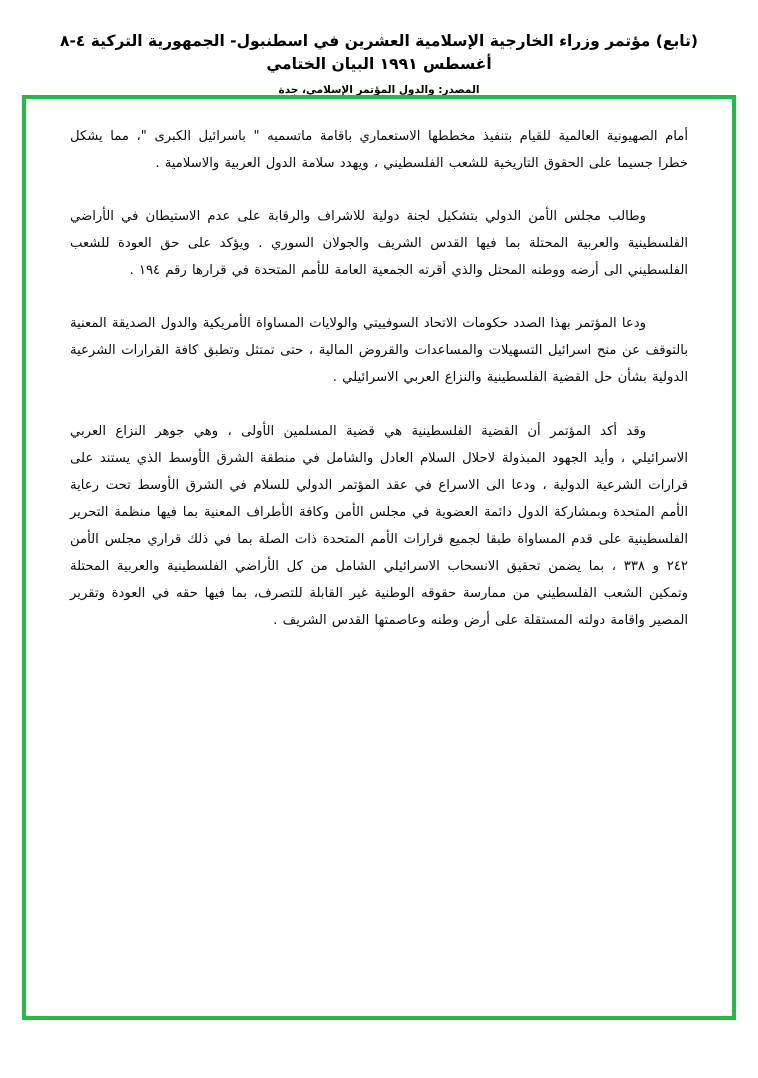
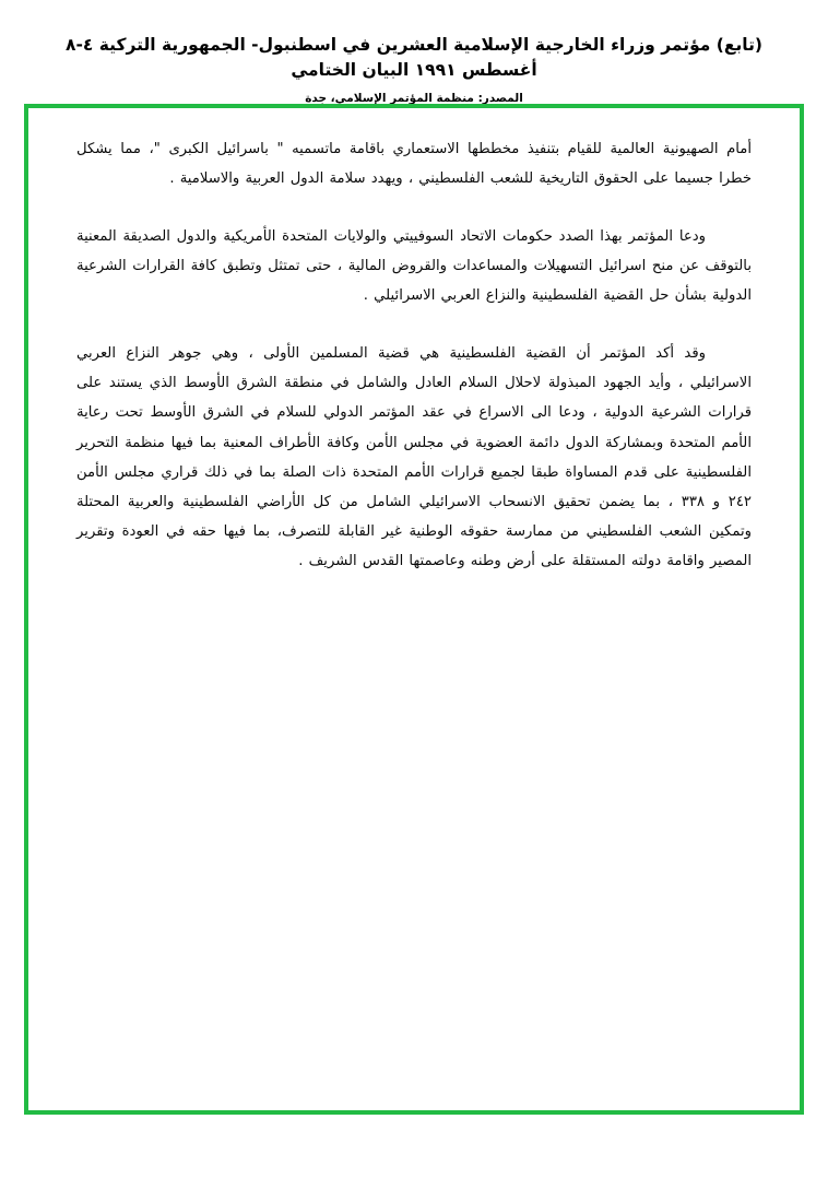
  (تابع) مؤتمر وزراء الخارجية الإسلامية العشرين في اسطنبول- الجمهورية التركية ٤-٨ أغسطس ١٩٩١ البيان الختامي
- المصدر: والدول المؤتمر الإسلامي، جدة
+ المصدر: منظمة المؤتمر الإسلامي، جدة
  أمام الصهيونية العالمية للقيام بتنفيذ مخططها الاستعماري باقامة ماتسميه " باسرائيل الكبرى "، مما يشكل خطرا جسيما على الحقوق التاريخية للشعب الفلسطيني ، ويهدد سلامة الدول العربية والاسلامية .
- وطالب مجلس الأمن الدولي بتشكيل لجنة دولية للاشراف والرقابة على عدم الاستيطان في الأراضي الفلسطينية والعربية المحتلة بما فيها القدس الشريف والجولان السوري . ويؤكد على حق العودة للشعب الفلسطيني الى أرضه ووطنه المحتل والذي أقرته الجمعية العامة للأمم المتحدة في قرارها رقم ١٩٤ .
- ودعا المؤتمر بهذا الصدد حكومات الاتحاد السوفييتي والولايات المساواة الأمريكية والدول الصديقة المعنية بالتوقف عن منح اسرائيل التسهيلات والمساعدات والقروض المالية ، حتى تمتثل وتطبق كافة القرارات الشرعية الدولية بشأن حل القضية الفلسطينية والنزاع العربي الاسرائيلي .
+ ودعا المؤتمر بهذا الصدد حكومات الاتحاد السوفييتي والولايات المتحدة الأمريكية والدول الصديقة المعنية بالتوقف عن منح اسرائيل التسهيلات والمساعدات والقروض المالية ، حتى تمتثل وتطبق كافة القرارات الشرعية الدولية بشأن حل القضية الفلسطينية والنزاع العربي الاسرائيلي .
  وقد أكد المؤتمر أن القضية الفلسطينية هي قضية المسلمين الأولى ، وهي جوهر النزاع العربي الاسرائيلي ، وأيد الجهود المبذولة لاحلال السلام العادل والشامل في منطقة الشرق الأوسط الذي يستند على قرارات الشرعية الدولية ، ودعا الى الاسراع في عقد المؤتمر الدولي للسلام في الشرق الأوسط تحت رعاية الأمم المتحدة وبمشاركة الدول دائمة العضوية في مجلس الأمن وكافة الأطراف المعنية بما فيها منظمة التحرير الفلسطينية على قدم المساواة طبقا لجميع قرارات الأمم المتحدة ذات الصلة بما في ذلك قراري مجلس الأمن ٢٤٢ و ٣٣٨ ، بما يضمن تحقيق الانسحاب الاسرائيلي الشامل من كل الأراضي الفلسطينية والعربية المحتلة وتمكين الشعب الفلسطيني من ممارسة حقوقه الوطنية غير القابلة للتصرف، بما فيها حقه في العودة وتقرير المصير واقامة دولته المستقلة على أرض وطنه وعاصمتها القدس الشريف .
